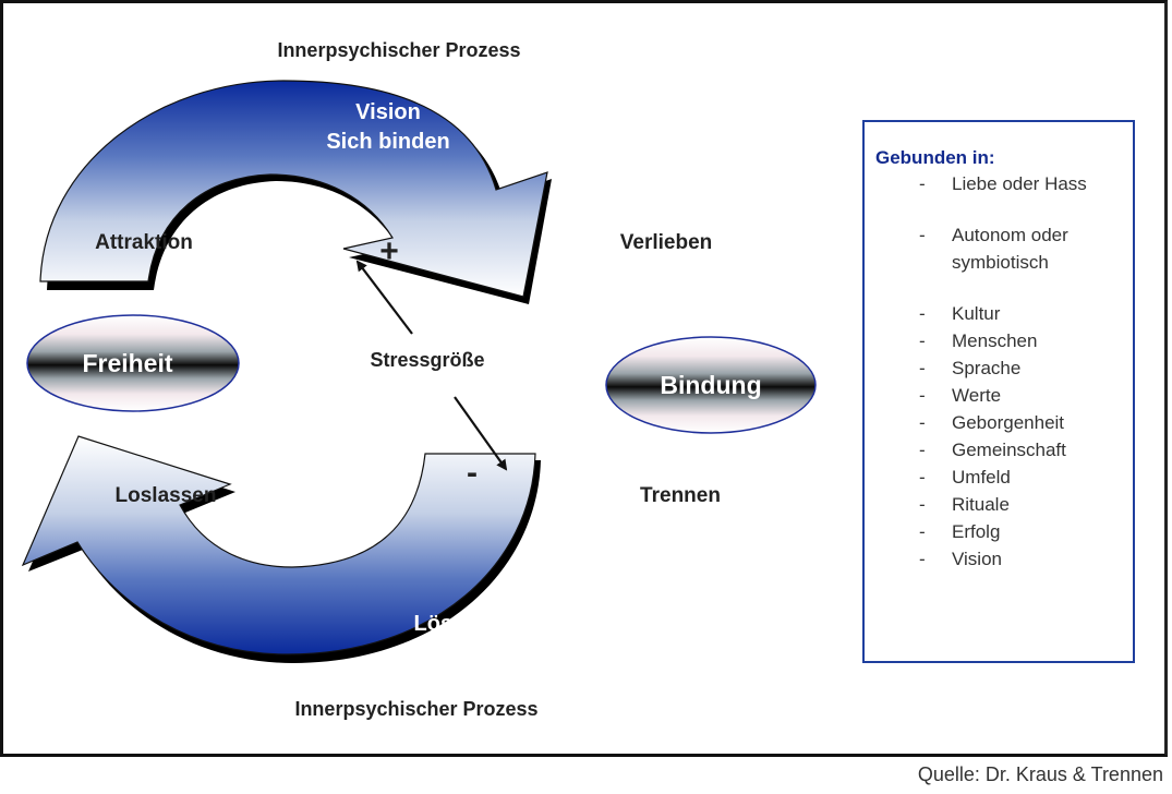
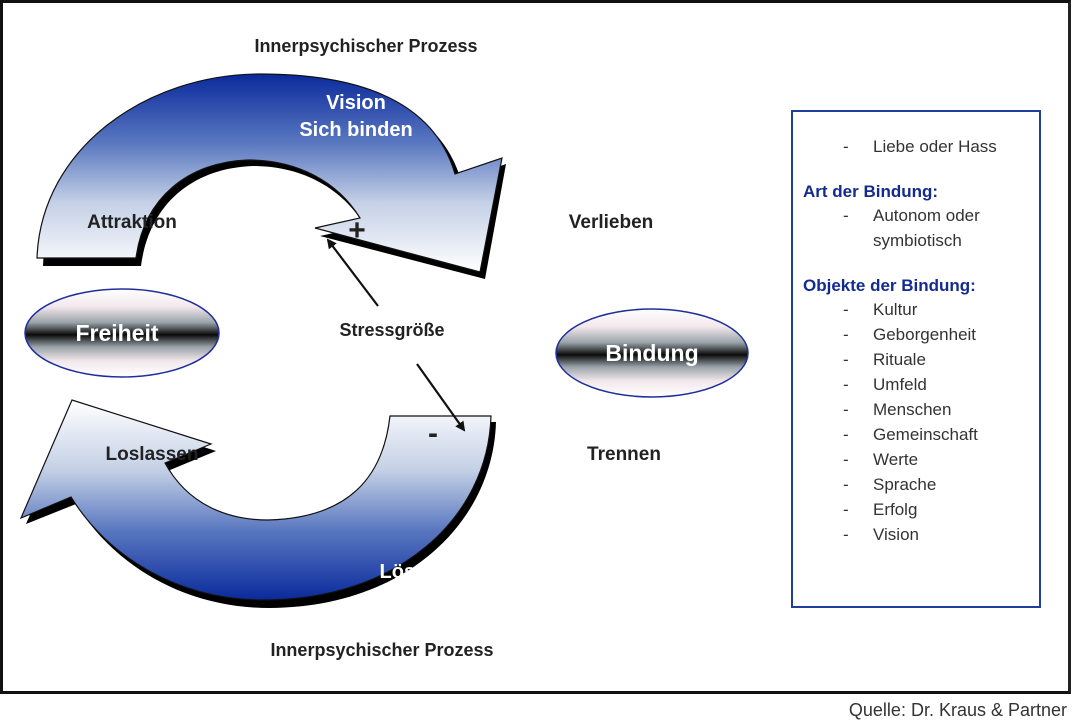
  Innerpsychischer Prozess
  Innerpsychischer Prozess
  Vision
  Sich binden
  Attraktion
  Verlieben
  +
  Stressgröße
  -
  Freiheit
  Bindung
  Loslassen
  Trennen
  Lösen
- Gebunden in:
  -
  Liebe oder Hass
+ Art der Bindung:
  -
  Autonom oder symbiotisch
+ Objekte der Bindung:
  -
  Kultur
  -
- Menschen
+ Geborgenheit
  -
- Sprache
+ Rituale
  -
- Werte
+ Umfeld
  -
- Geborgenheit
+ Menschen
  -
  Gemeinschaft
  -
- Umfeld
+ Werte
  -
- Rituale
+ Sprache
  -
  Erfolg
  -
  Vision
- Quelle: Dr. Kraus & Trennen
+ Quelle: Dr. Kraus & Partner
